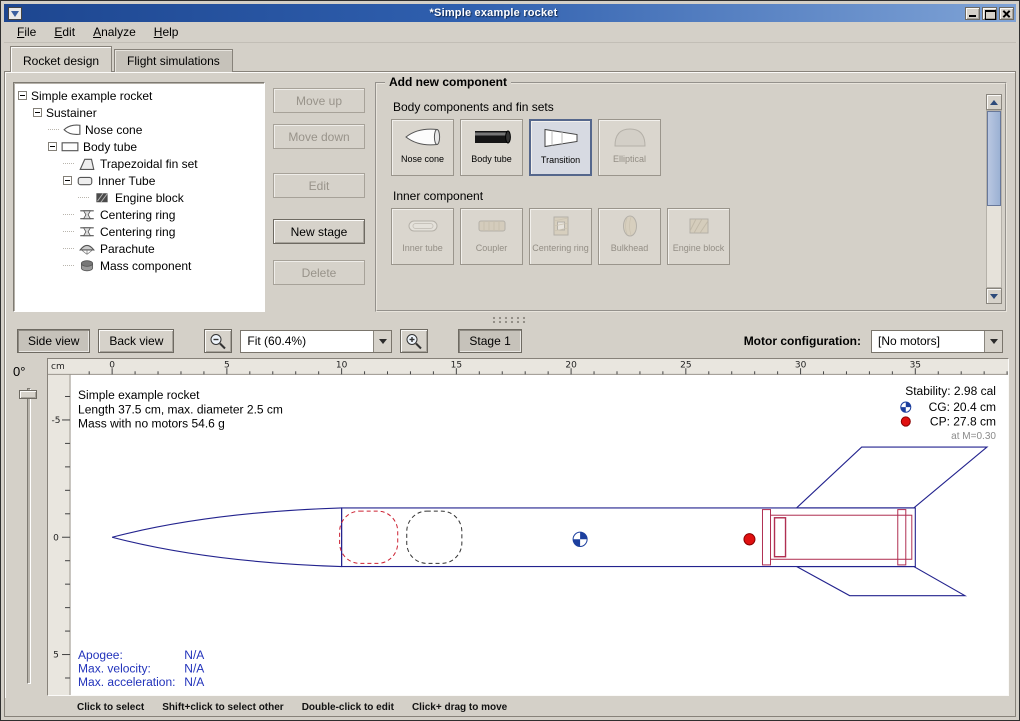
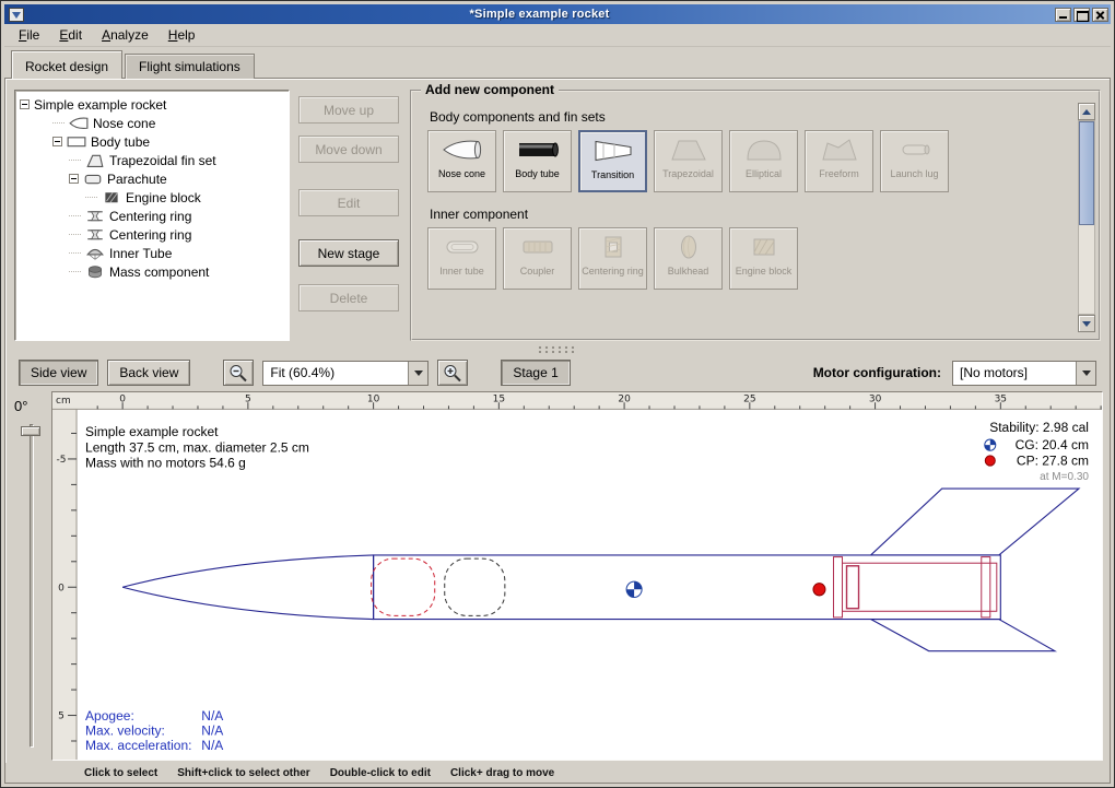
  *Simple example rocket
  File
  Edit
  Analyze
  Help
  Rocket design
  Flight simulations
  Simple example rocket
- Sustainer
  Nose cone
  Body tube
  Trapezoidal fin set
- Inner Tube
+ Parachute
  Engine block
  Centering ring
  Centering ring
- Parachute
+ Inner Tube
  Mass component
  Move up
  Move down
  Edit
  New stage
  Delete
  Add new component
  Body components and fin sets
  Nose cone
  Body tube
  Transition
+ Trapezoidal
  Elliptical
+ Freeform
+ Launch lug
  Inner component
  Inner tube
  Coupler
  Centering ring
  Bulkhead
  Engine block
  Side view
  Back view
  Fit (60.4%)
  Stage 1
  Motor configuration:
  [No motors]
  0°
  cm
  0
  5
  10
  15
  20
  25
  30
  35
  -5
  0
  5
  Simple example rocket
  Length 37.5 cm, max. diameter 2.5 cm
  Mass with no motors 54.6 g
  Stability: 2.98 cal
  CG: 20.4 cm
  CP: 27.8 cm
  at M=0.30
  Apogee:
  N/A
  Max. velocity:
  N/A
  Max. acceleration:
  N/A
  Click to select
  Shift+click to select other
  Double-click to edit
  Click+ drag to move
